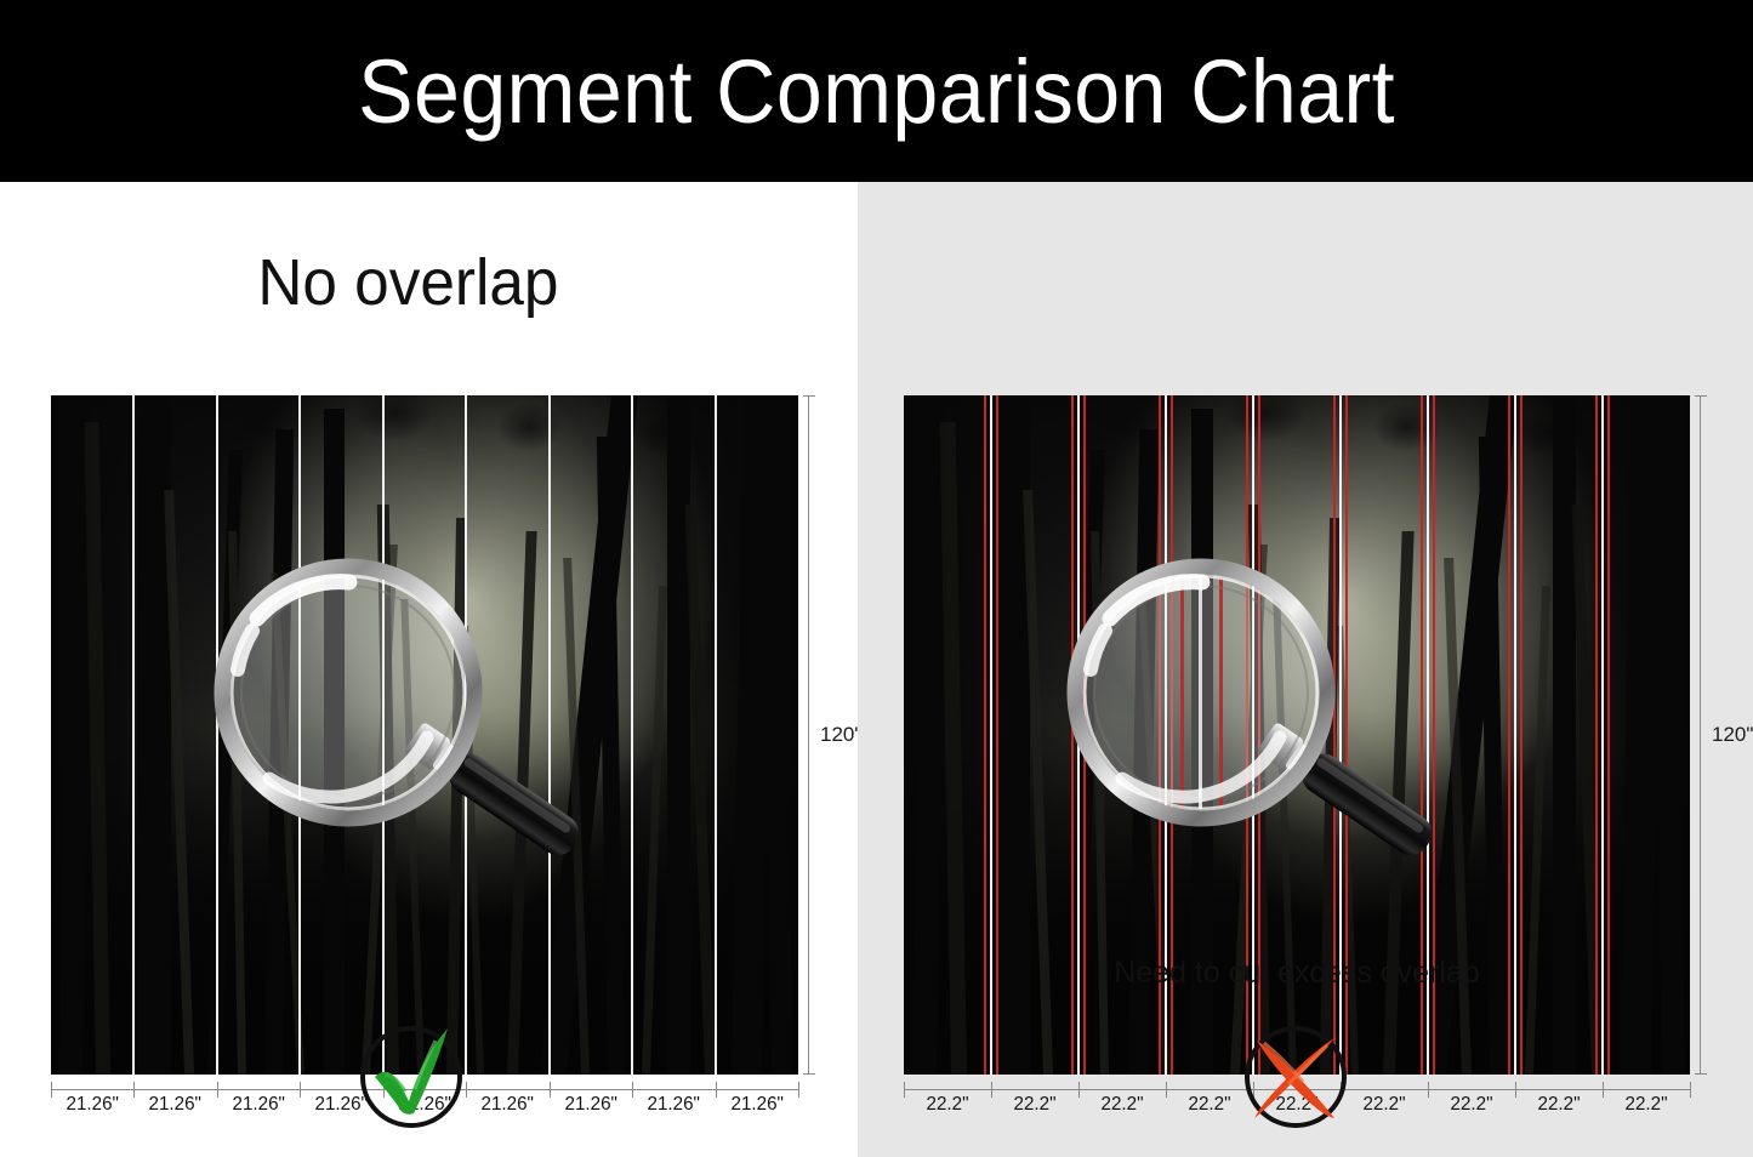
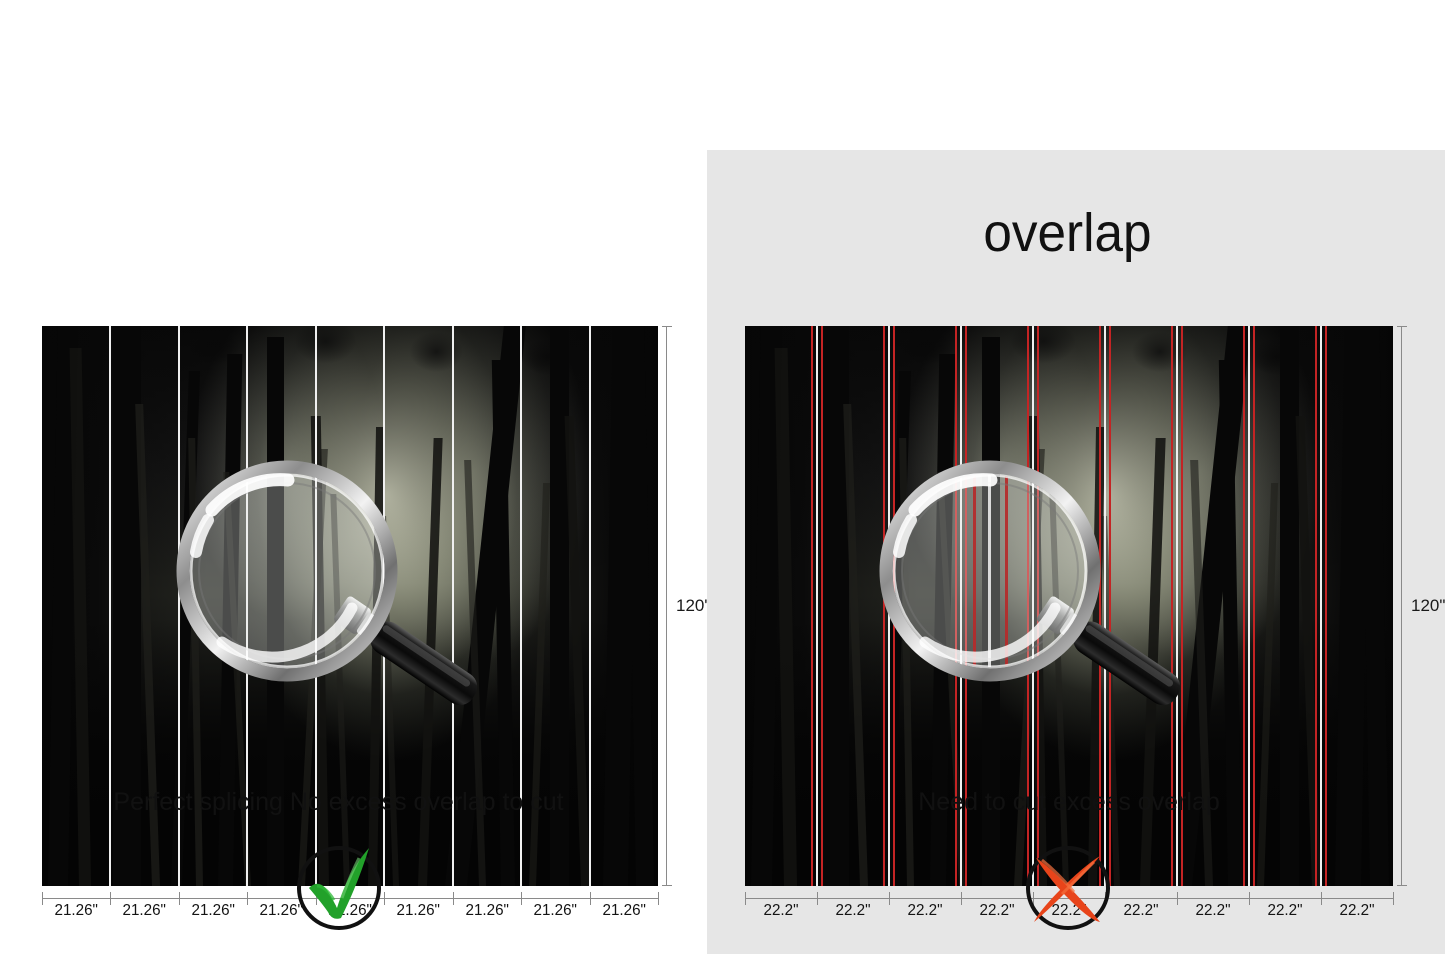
- Segment Comparison Chart
- No overlap
  120
  21.26"
  21.26"
  21.26"
  21.26"
  21.26"
  21.26"
  21.26"
  21.26"
+ Perfect splicing No excess overlap to cut
+ overlap
  120"
  22.2"
  22.2"
  22.2"
  22.2"
  22.2
  22.2"
  22.2"
  22.2"
  22.2"
  Need to cut excess overlap
